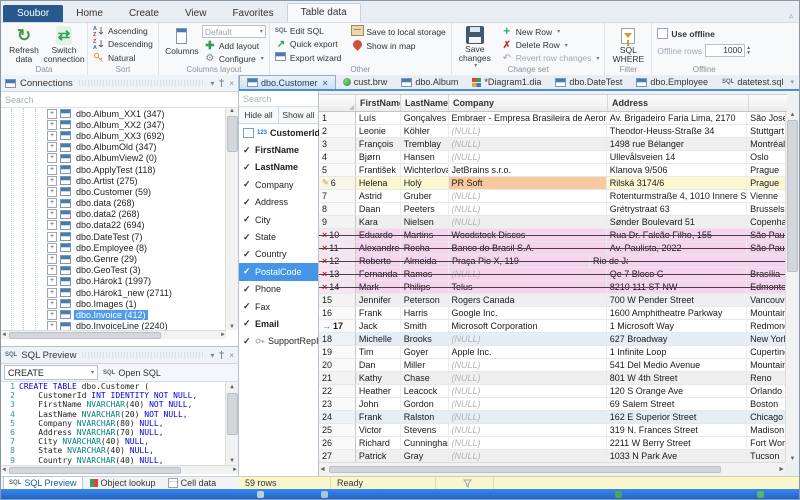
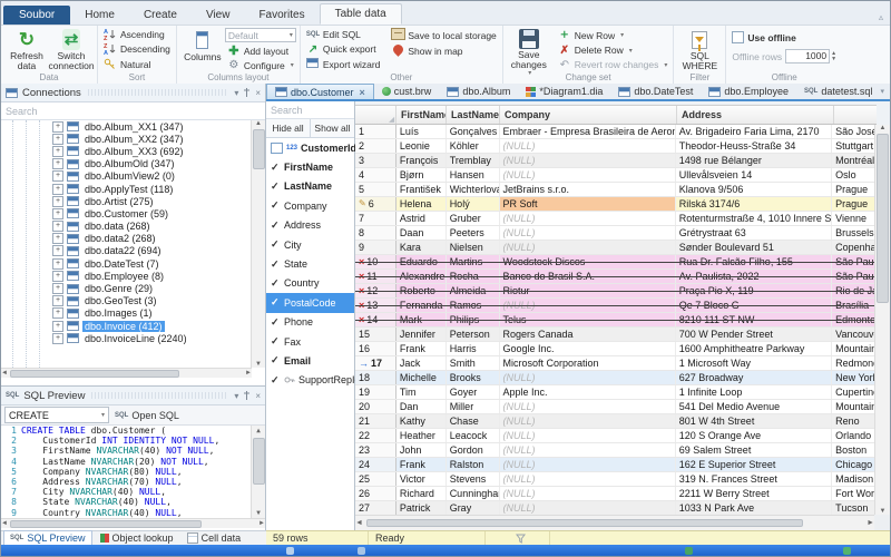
  Soubor
  Home
  Create
  View
  Favorites
  Table data
  ▵
  ↻
  Refresh data
  ⇄
  Switch connection
  Data
  Ascending
  Descending
  Natural
  Sort
  Columns
  Default
  ✚
  Add layout
  ⚙
  Configure
  Columns layout
  Edit SQL
  ↗
  Quick export
  Export wizard
  Save to local storage
  Show in map
  Other
  Save changes
  ＋
  New Row
  ✗
  Delete Row
  ↶
  Revert row changes
  Change set
  SQL WHERE
  Filter
  Use offline
  Offline rows
  1000
  Offline
  dbo.Customer
  ×
  cust.brw
  dbo.Album
  *Diagram1.dia
  dbo.DateTest
  dbo.Employee
  datetest.sql
  Connections
  ▾
  ×
  Search
  dbo.Album_XX1 (347)
  dbo.Album_XX2 (347)
  dbo.Album_XX3 (692)
  dbo.AlbumOld (347)
  dbo.AlbumView2 (0)
  dbo.ApplyTest (118)
  dbo.Artist (275)
  dbo.Customer (59)
  dbo.data (268)
  dbo.data2 (268)
  dbo.data22 (694)
  dbo.DateTest (7)
  dbo.Employee (8)
  dbo.Genre (29)
  dbo.GeoTest (3)
- dbo.Hárok1 (1997)
- dbo.Hárok1_new (2711)
  dbo.Images (1)
  dbo.Invoice (412)
  dbo.InvoiceLine (2240)
  SQL Preview
  ▾
  ×
  CREATE
  Open SQL
  1
  CREATE TABLE dbo.Customer (
  2
  CustomerId INT IDENTITY NOT NULL,
  3
  FirstName NVARCHAR(40) NOT NULL,
  4
  LastName NVARCHAR(20) NOT NULL,
  5
  Company NVARCHAR(80) NULL,
  6
  Address NVARCHAR(70) NULL,
  7
  City NVARCHAR(40) NULL,
  8
  State NVARCHAR(40) NULL,
  9
  Country NVARCHAR(40) NULL,
  Search
  Hide all
  Show all
  CustomerId
  ✓
  FirstName
  ✓
  LastName
  ✓
  Company
  ✓
  Address
  ✓
  City
  ✓
  State
  ✓
  Country
  ✓
  PostalCode
  ✓
  Phone
  ✓
  Fax
  ✓
  Email
  ✓
  SupportRepI
  FirstNam
  LastName
  Company
  Address
  1
  Luís
  Gonçalves
  Embraer - Empresa Brasileira de Aero
  Av. Brigadeiro Faria Lima, 2170
  São Jos
  2
  Leonie
  Köhler
  (NULL)
  Theodor-Heuss-Straße 34
  Stuttgart
  3
  François
  Tremblay
  (NULL)
  1498 rue Bélanger
  Montréa
  4
  Bjørn
  Hansen
  (NULL)
  Ullevålsveien 14
  Oslo
  5
  František
  Wichterlov
  JetBrains s.r.o.
  Klanova 9/506
  Prague
  ✎
  6
  Helena
  Holý
  PR Soft
  Rilská 3174/6
  Prague
  7
  Astrid
  Gruber
  (NULL)
  Rotenturmstraße 4, 1010 Innere S
  Vienne
  8
  Daan
  Peeters
  (NULL)
  Grétrystraat 63
  Brussels
  9
  Kara
  Nielsen
  (NULL)
  Sønder Boulevard 51
  Copenh
  ×
  10
  Eduardo
  Martins
  Woodstock Discos
  Rua Dr. Falcão Filho, 155
  São Pau
  ×
  11
  Alexandre
  Rocha
  Banco do Brasil S.A.
  Av. Paulista, 2022
  São Pau
  ×
  12
  Roberto
  Almeida
+ Riotur
  Praça Pio X, 119
  Rio de J
  ×
  13
  Fernanda
  Ramos
  (NULL)
  Qe 7 Bloco G
  Brasília
  ×
  14
  Mark
  Philips
  Telus
  8210 111 ST NW
  Edmonto
  15
  Jennifer
  Peterson
  Rogers Canada
  700 W Pender Street
  Vancouv
  16
  Frank
  Harris
  Google Inc.
  1600 Amphitheatre Parkway
  Mountai
  →
  17
  Jack
  Smith
  Microsoft Corporation
  1 Microsoft Way
  Redmon
  18
  Michelle
  Brooks
  (NULL)
  627 Broadway
  New Yor
  19
  Tim
  Goyer
  Apple Inc.
  1 Infinite Loop
  Cupertin
  20
  Dan
  Miller
  (NULL)
  541 Del Medio Avenue
  Mountai
  21
  Kathy
  Chase
  (NULL)
  801 W 4th Street
  Reno
  22
  Heather
  Leacock
  (NULL)
  120 S Orange Ave
  Orlando
  23
  John
  Gordon
  (NULL)
  69 Salem Street
  Boston
  24
  Frank
  Ralston
  (NULL)
  162 E Superior Street
  Chicago
  25
  Victor
  Stevens
  (NULL)
  319 N. Frances Street
  Madison
  26
  Richard
  Cunningha
  (NULL)
  2211 W Berry Street
  Fort Wor
  27
  Patrick
  Gray
  (NULL)
  1033 N Park Ave
  Tucson
  SQL Preview
  Object lookup
  Cell data
  59 rows
  Ready
